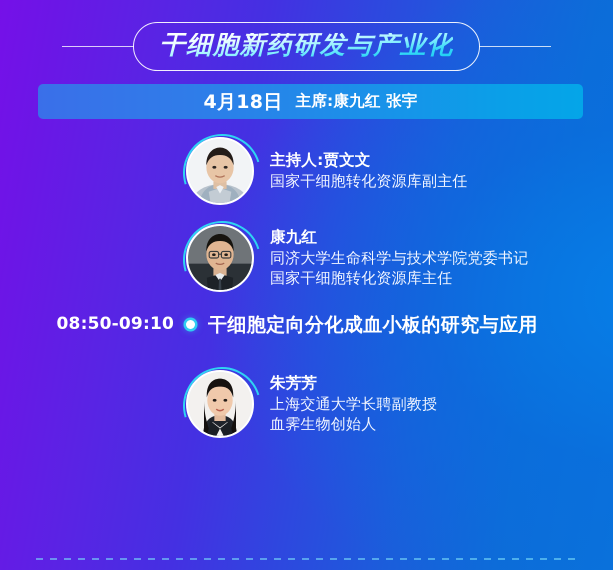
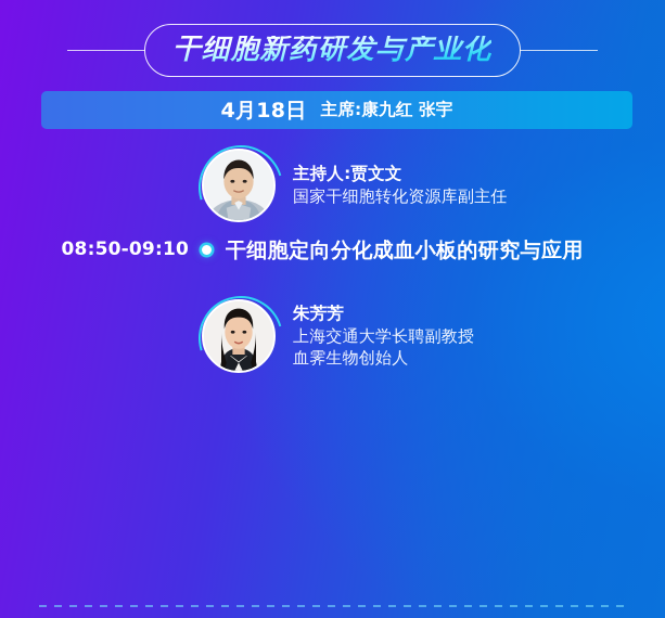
  干细胞新药研发与产业化
  4月18日
  主席:康九红 张宇
  主持人:贾文文
  国家干细胞转化资源库副主任
- 康九红
- 同济大学生命科学与技术学院党委书记
- 国家干细胞转化资源库主任
  08:50-09:10
  干细胞定向分化成血小板的研究与应用
  朱芳芳
  上海交通大学长聘副教授
  血霁生物创始人
